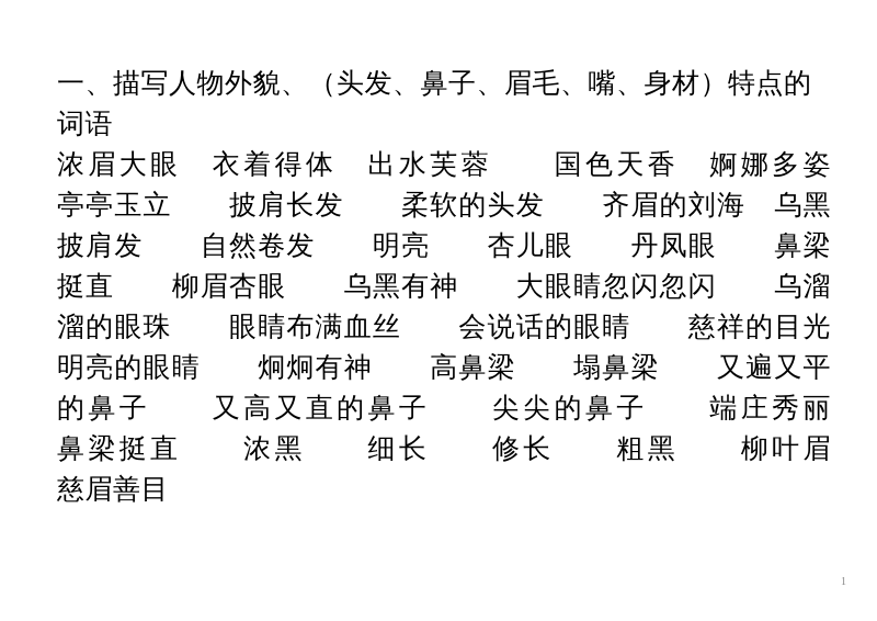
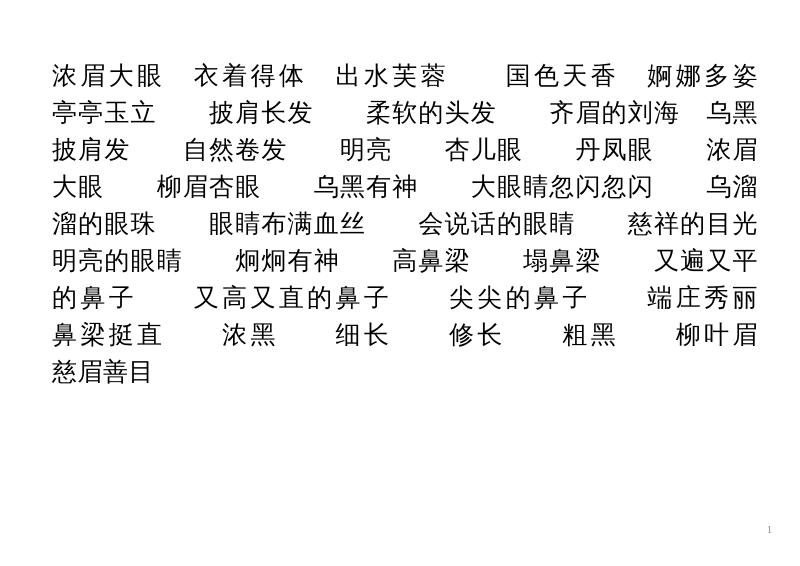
- 一、描写人物外貌、（头发、鼻子、眉毛、嘴、身材）特点的词语
- 浓眉大眼 衣着得体 出水芙蓉 国色天香 婀娜多姿 亭亭玉立 披肩长发 柔软的头发 齐眉的刘海 乌黑 披肩发 自然卷发 明亮 杏儿眼 丹凤眼 鼻梁挺直 柳眉杏眼 乌黑有神 大眼睛忽闪忽闪 乌溜溜的眼珠 眼睛布满血丝 会说话的眼睛 慈祥的目光 明亮的眼睛 炯炯有神 高鼻梁 塌鼻梁 又遍又平的鼻子 又高又直的鼻子 尖尖的鼻子 端庄秀丽 鼻梁挺直 浓黑 细长 修长 粗黑 柳叶眉 慈眉善目
+ 浓眉大眼 衣着得体 出水芙蓉 国色天香 婀娜多姿 亭亭玉立 披肩长发 柔软的头发 齐眉的刘海 乌黑 披肩发 自然卷发 明亮 杏儿眼 丹凤眼 浓眉大眼 柳眉杏眼 乌黑有神 大眼睛忽闪忽闪 乌溜溜的眼珠 眼睛布满血丝 会说话的眼睛 慈祥的目光 明亮的眼睛 炯炯有神 高鼻梁 塌鼻梁 又遍又平的鼻子 又高又直的鼻子 尖尖的鼻子 端庄秀丽 鼻梁挺直 浓黑 细长 修长 粗黑 柳叶眉 慈眉善目
  1
